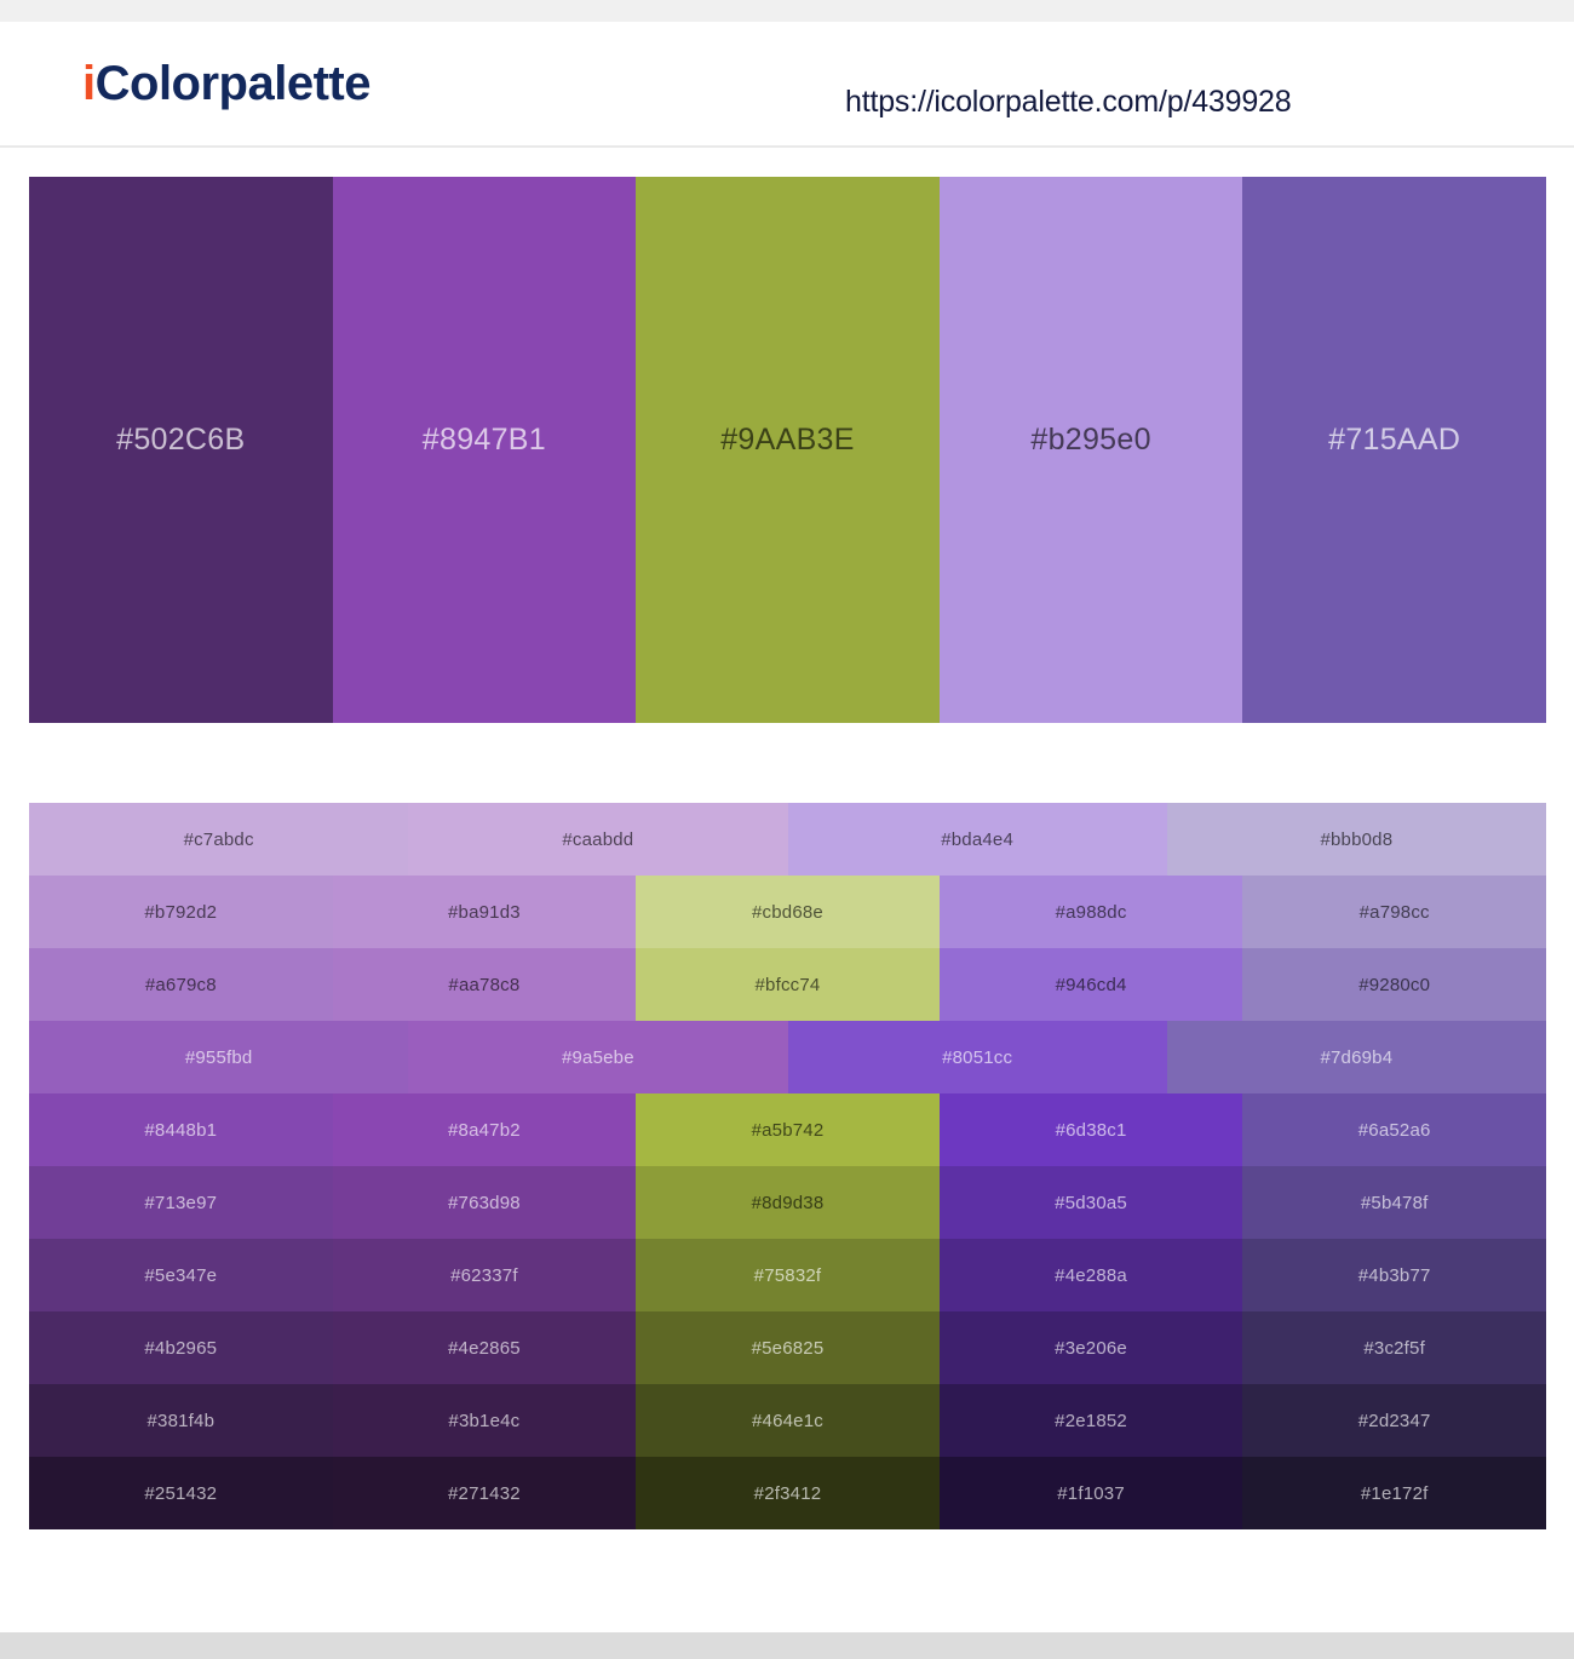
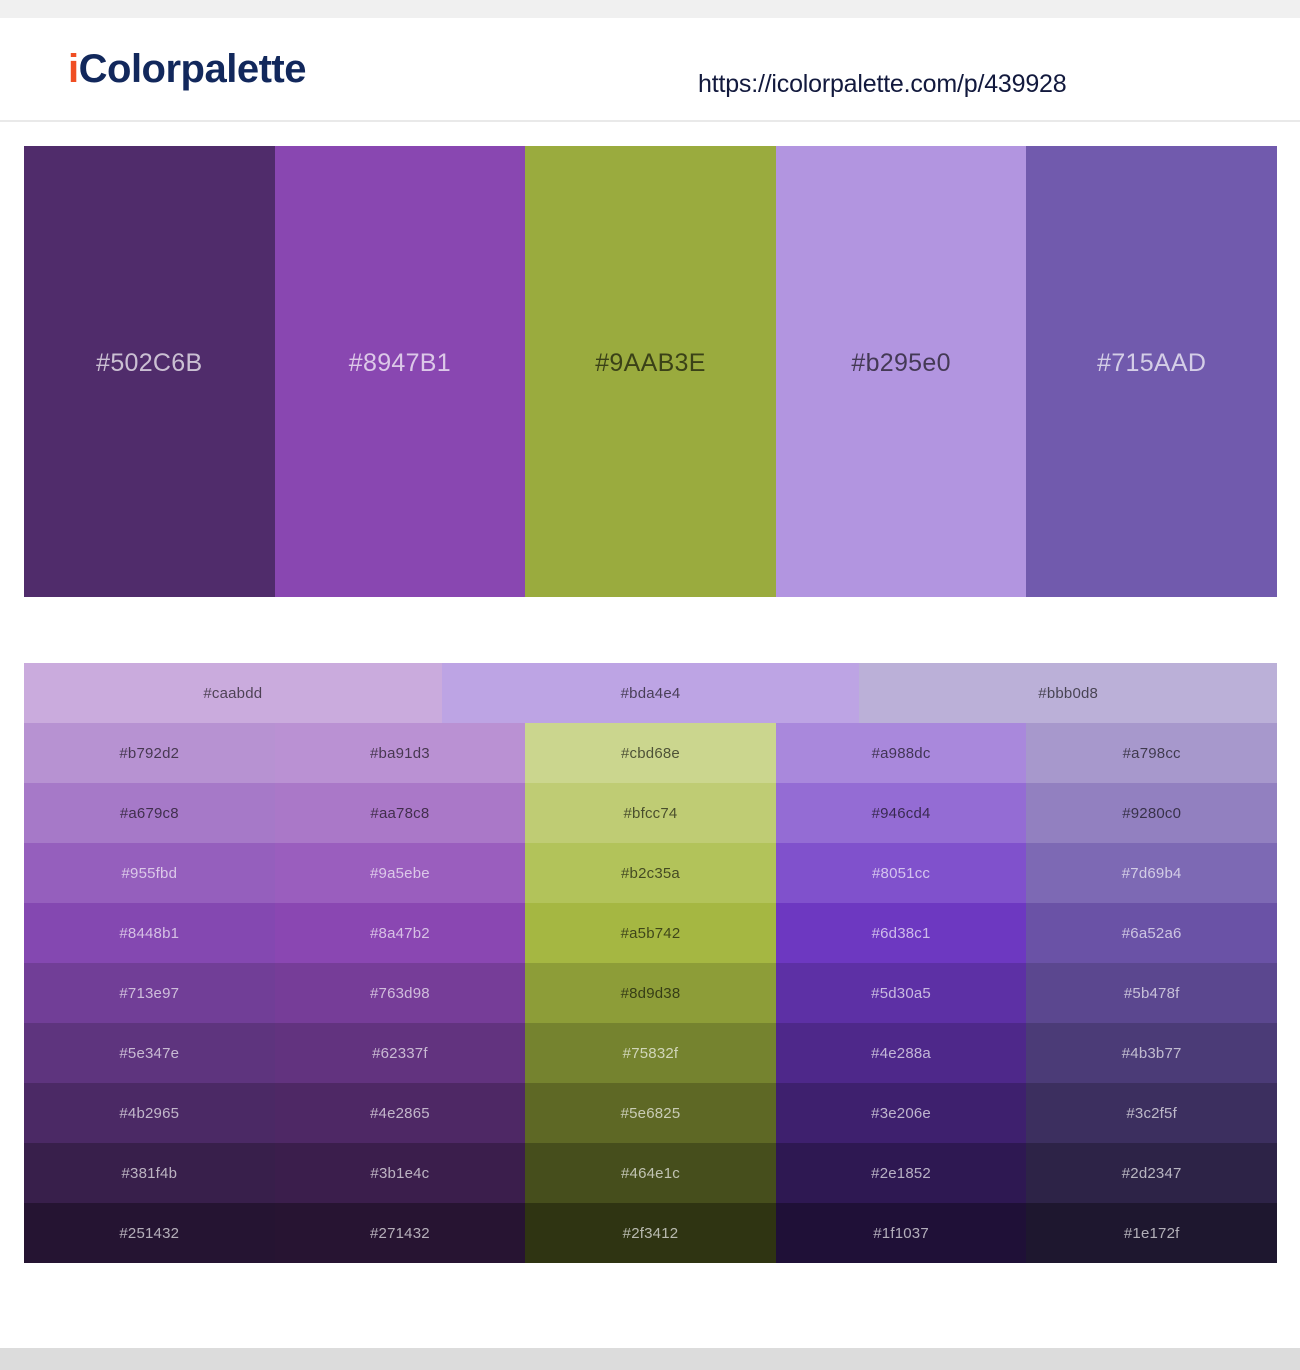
  iColorpalette
  https://icolorpalette.com/p/439928
  #502C6B
  #8947B1
  #9AAB3E
  #b295e0
  #715AAD
- #c7abdc
  #caabdd
  #bda4e4
  #bbb0d8
  #b792d2
  #ba91d3
  #cbd68e
  #a988dc
  #a798cc
  #a679c8
  #aa78c8
  #bfcc74
  #946cd4
  #9280c0
  #955fbd
  #9a5ebe
+ #b2c35a
  #8051cc
  #7d69b4
  #8448b1
  #8a47b2
  #a5b742
  #6d38c1
  #6a52a6
  #713e97
  #763d98
  #8d9d38
  #5d30a5
  #5b478f
  #5e347e
  #62337f
  #75832f
  #4e288a
  #4b3b77
  #4b2965
  #4e2865
  #5e6825
  #3e206e
  #3c2f5f
  #381f4b
  #3b1e4c
  #464e1c
  #2e1852
  #2d2347
  #251432
  #271432
  #2f3412
  #1f1037
  #1e172f
